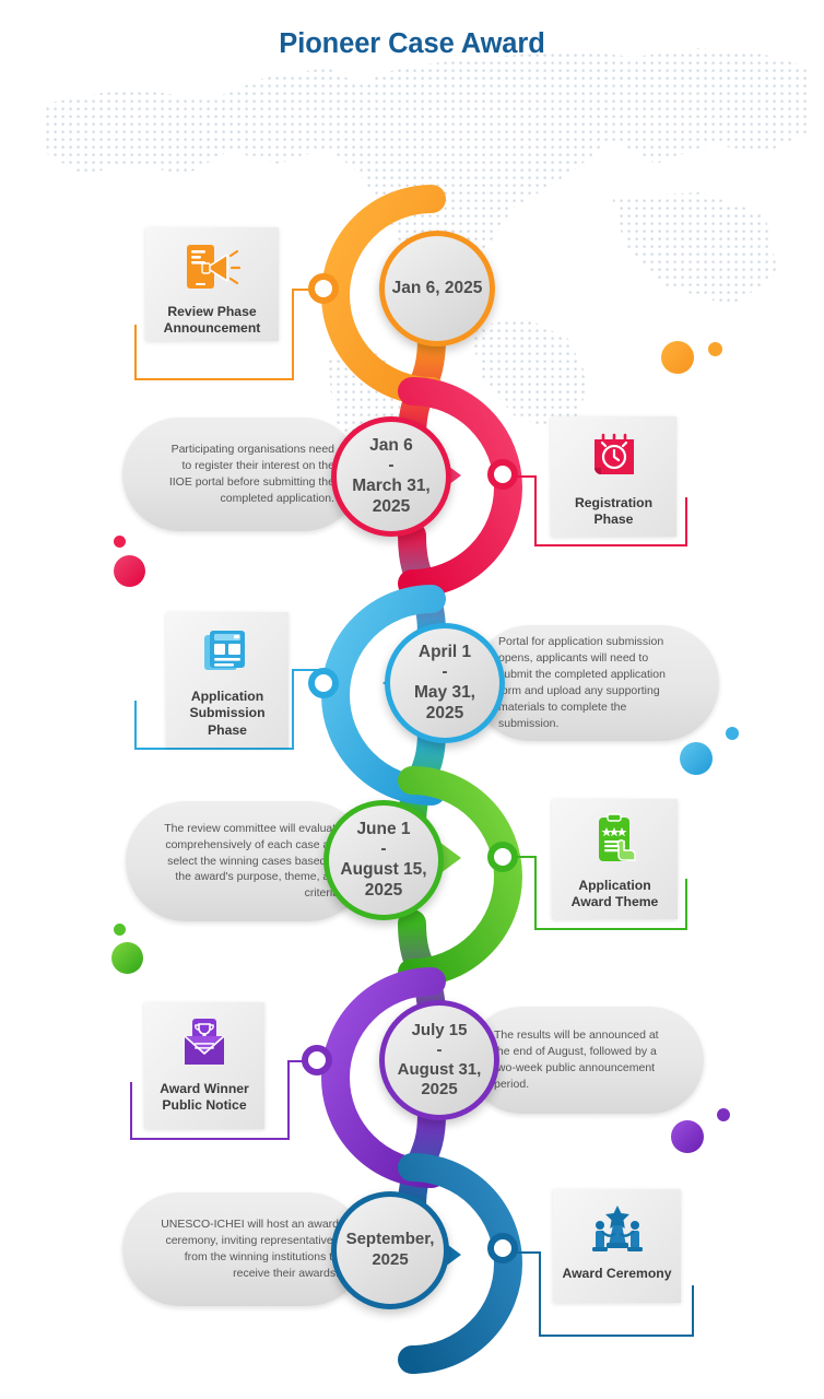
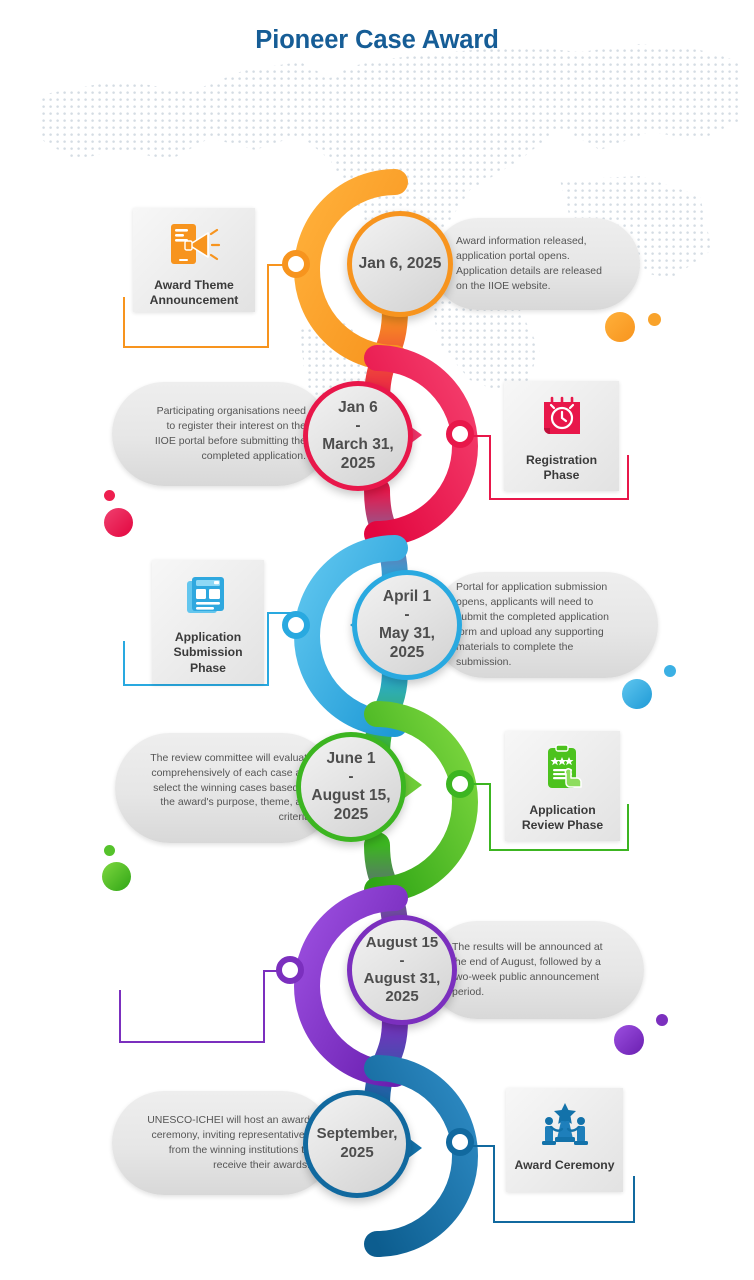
  Pioneer Case Award
- Review Phase
+ Award Theme
  Announcement
+ Award information released, application portal opens. Application details are released on the IIOE website.
  Jan 6, 2025
  Registration
  Phase
  Participating organisations need to register their interest on th IIOE portal before submitting th completed application.
  Jan 6
  -
  March 31,
  2025
  Application
  Submission
  Phase
  Portal for application submission opens, applicants will need to ubmit the completed application orm and upload any supporting materials to complete the submission.
  April 1
  -
  May 31,
  2025
  Application
- Award Theme
+ Review Phase
  The review committee will evalua comprehensively of each case select the winning cases base the award's purpose, theme, criteri
  June 1
  -
  August 15,
  2025
- Award Winner
- Public Notice
  The results will be announced at he end of August, followed by a wo-week public announcement period.
- July 15
+ August 15
  -
  August 31,
  2025
  Award Ceremony
  UNESCO-ICHEI will host an awar ceremony, inviting representative from the winning institutions receive their awards
  September,
  2025
